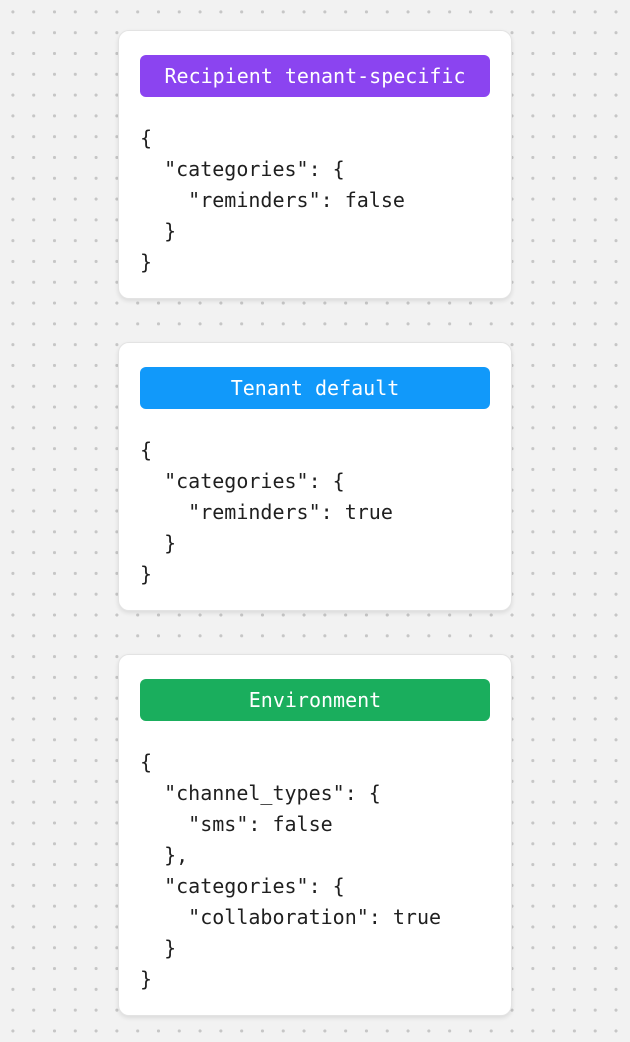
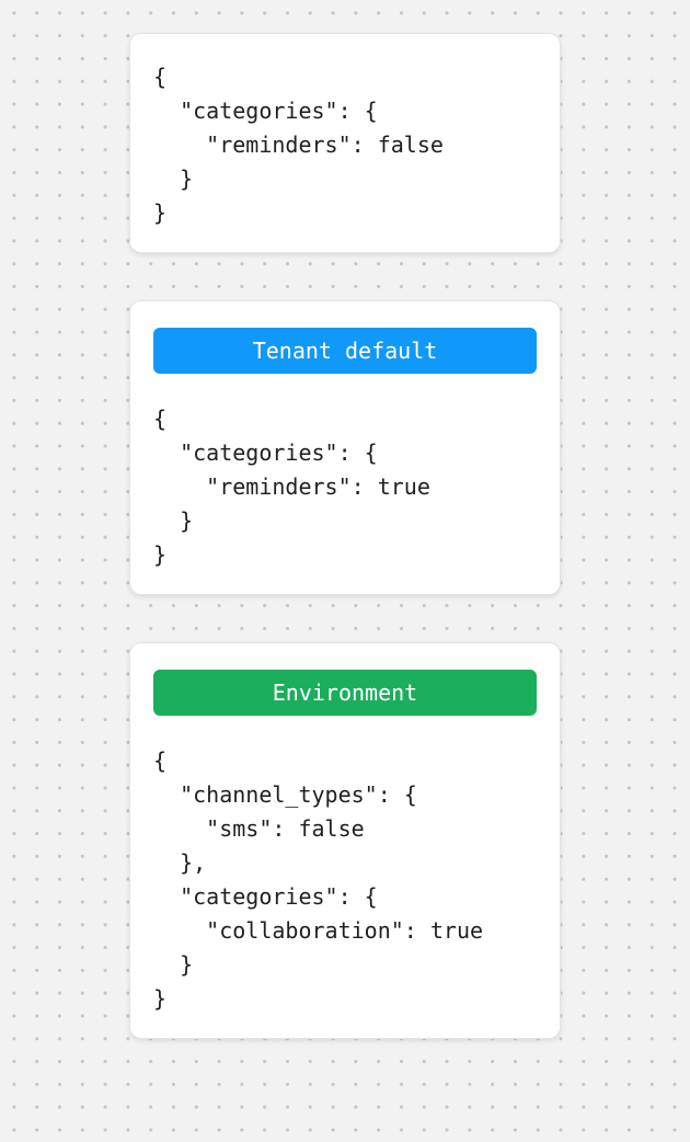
- Recipient tenant-specific
  {
  "categories": {
  "reminders": false
  }
  }
  Tenant default
  {
  "categories": {
  "reminders": true
  }
  }
  Environment
  {
  "channel_types": {
  "sms": false
  },
  "categories": {
  "collaboration": true
  }
  }
